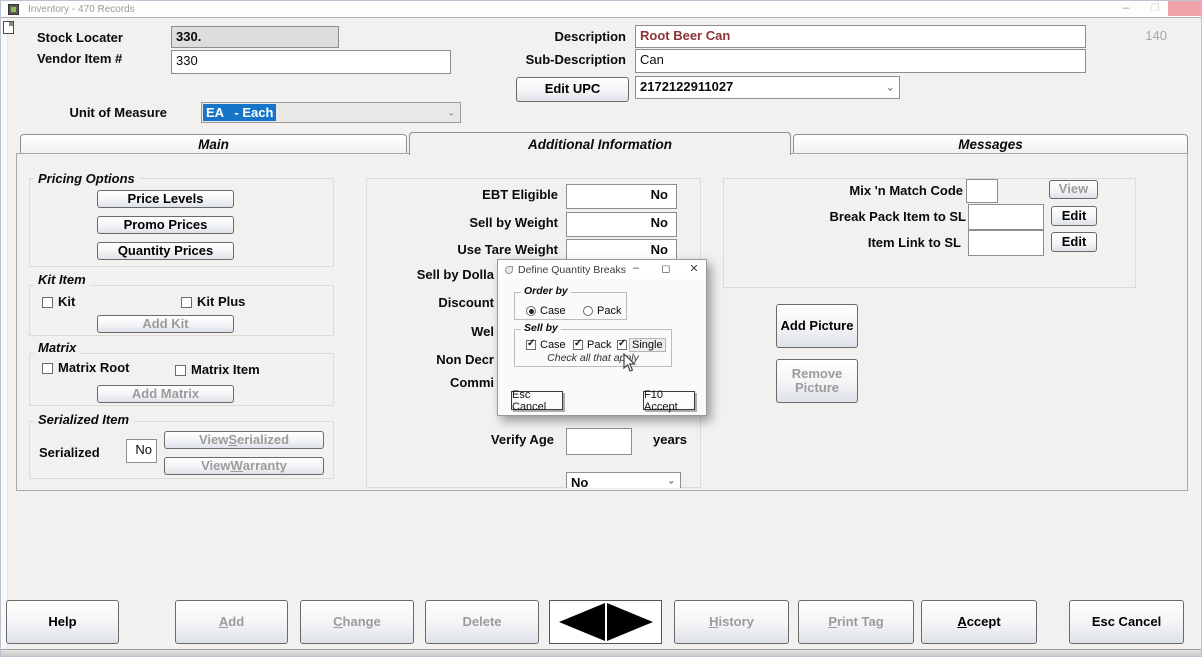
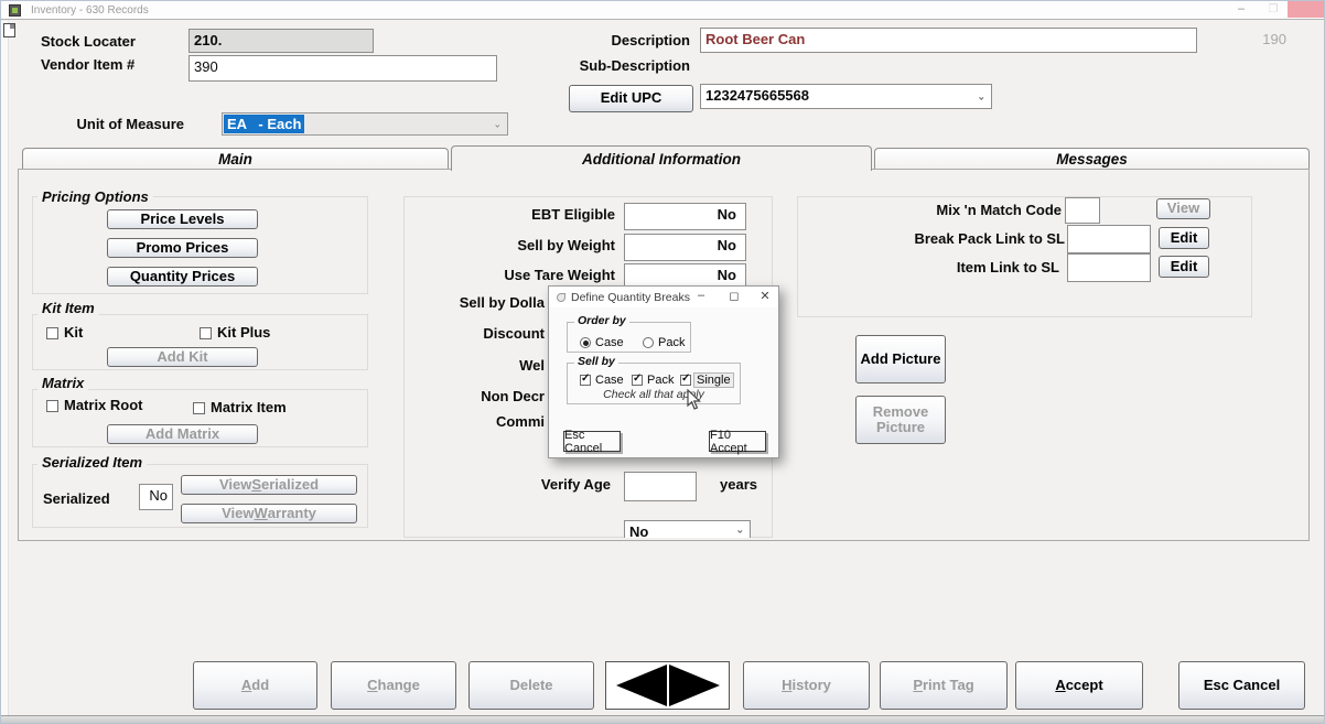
- Inventory - 470 Records
+ Inventory - 630 Records
  –
  ❐
  Stock Locater
- 330.
+ 210.
  Vendor Item #
- 330
+ 390
  Description
  Root Beer Can
  Sub-Description
- Can
  Edit UPC
- 2172122911027
+ 1232475665568
  ⌄
- 140
+ 190
  Unit of Measure
  EA - Each
  ⌄
  Main
  Additional Information
  Messages
  Pricing Options
  Price Levels
  Promo Prices
  Quantity Prices
  Kit Item
  Kit
  Kit Plus
  Add Kit
  Matrix
  Matrix Root
  Matrix Item
  Add Matrix
  Serialized Item
  Serialized
  No
  View
  S
  erialized
  View
  W
  arranty
  EBT Eligible
  No
  Sell by Weight
  No
  Use Tare Weight
  No
  Sell by Dolla
  Discount
  Wel
  Non Decr
  Commi
  Verify Age
  years
  No
  ⌄
  Mix 'n Match Code
  View
- Break Pack Item to SL
+ Break Pack Link to SL
  Edit
  Item Link to SL
  Edit
  Add Picture
  Remove Picture
  Define Quantity Breaks
  –
  ◻
  ✕
  Order by
  Case
  Pack
  Sell by
  Case
  Pack
  Single
  Check all that aply
  Esc Cancel
  F10 Accept
- Help
  A
  dd
  C
  hange
  Delete
  H
  istory
  P
  rint Tag
  A
  ccept
  Esc Cancel
